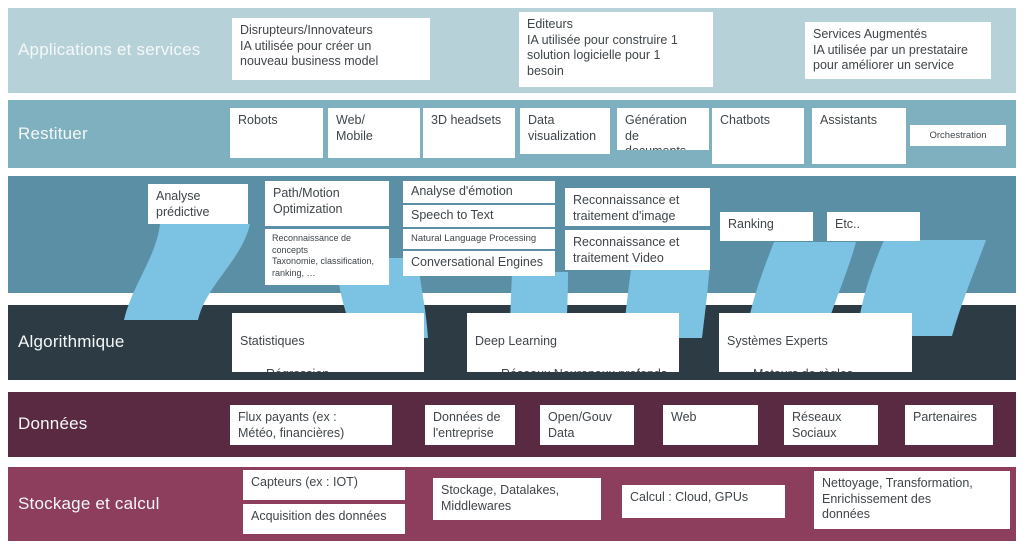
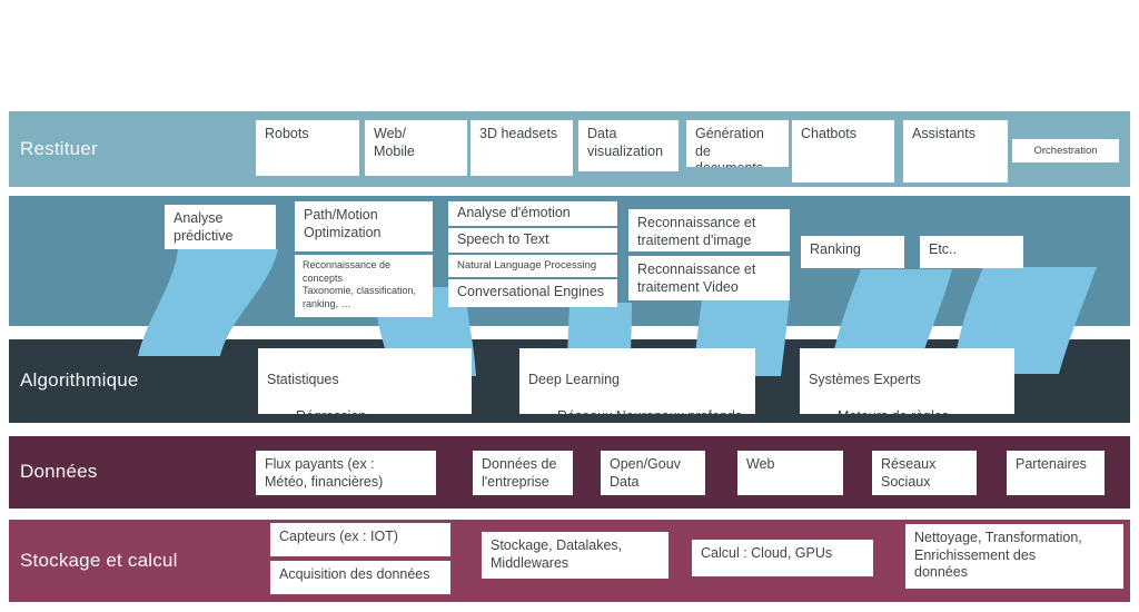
- Applications et services
- Disrupteurs/Innovateurs
- IA utilisée pour créer un
- nouveau business model
- Editeurs
- IA utilisée pour construire 1
- solution logicielle pour 1
- besoin
- Services Augmentés
- IA utilisée par un prestataire
- pour améliorer un service
  Restituer
  Robots
  Web/
  Mobile
  3D headsets
  Data
  visualization
  Génération de
  Chatbots
  Assistants
  Orchestration
  Analyse
  prédictive
  Path/Motion
  Optimization
  Reconnaissance de
  concepts
  Taxonomie, classification,
  ranking, …
  Analyse d'émotion
  Speech to Text
  Natural Language Processing
  Conversational Engines
  Reconnaissance et
  traitement d'image
  Reconnaissance et
  traitement Video
  Ranking
  Etc..
  Algorithmique
  Statistiques
  Deep Learning
  Systèmes Experts
  Données
  Flux payants (ex :
  Météo, financières)
  Données de
  l'entreprise
  Open/Gouv
  Data
  Web
  Réseaux
  Sociaux
  Partenaires
  Stockage et calcul
  Capteurs (ex : IOT)
  Acquisition des données
  Stockage, Datalakes,
  Middlewares
  Calcul : Cloud, GPUs
  Nettoyage, Transformation,
  Enrichissement des
  données
